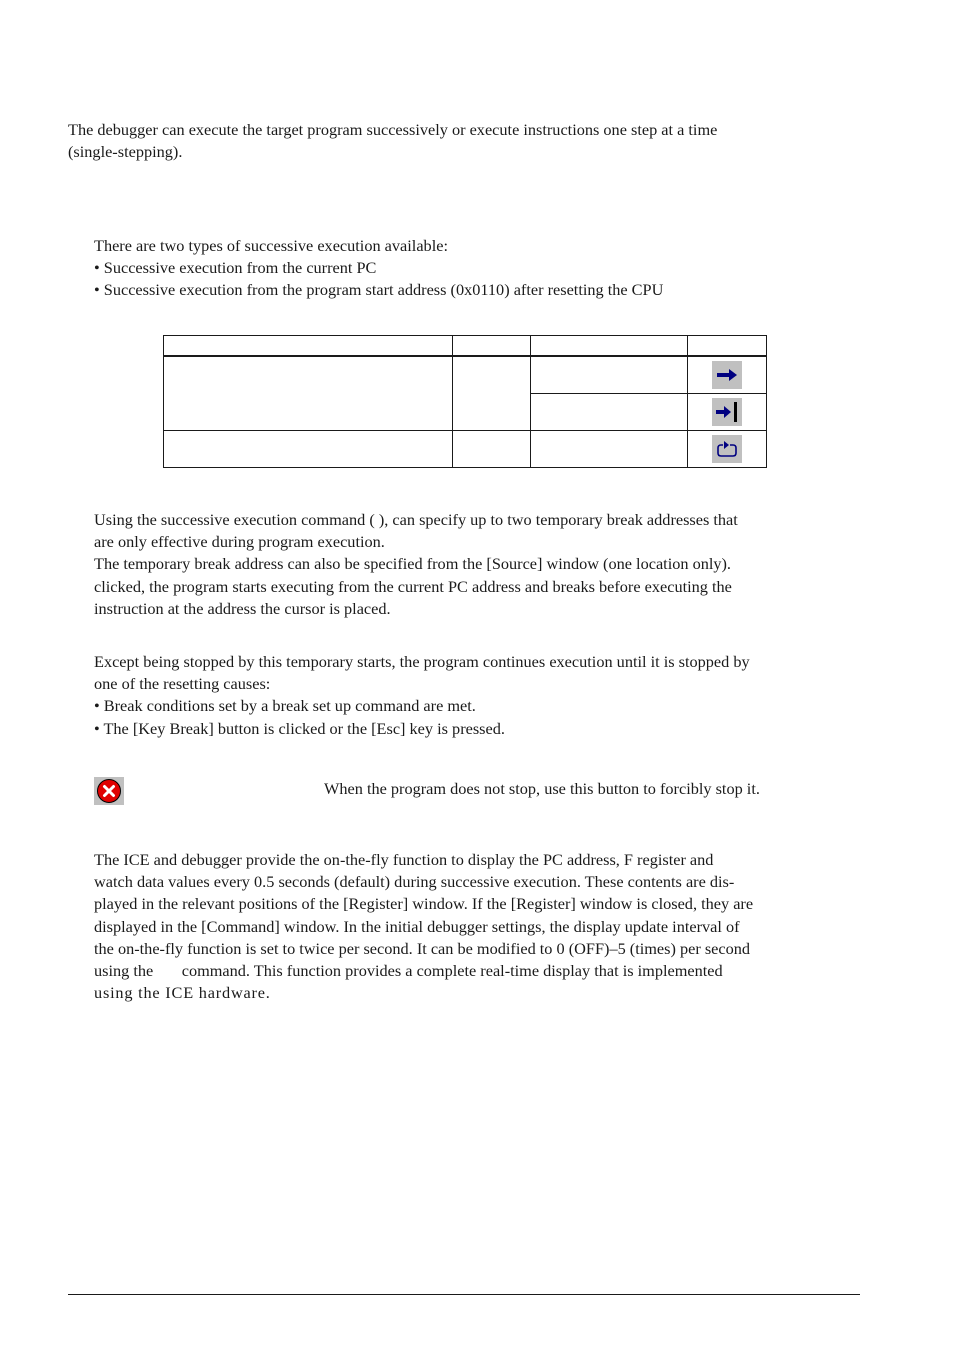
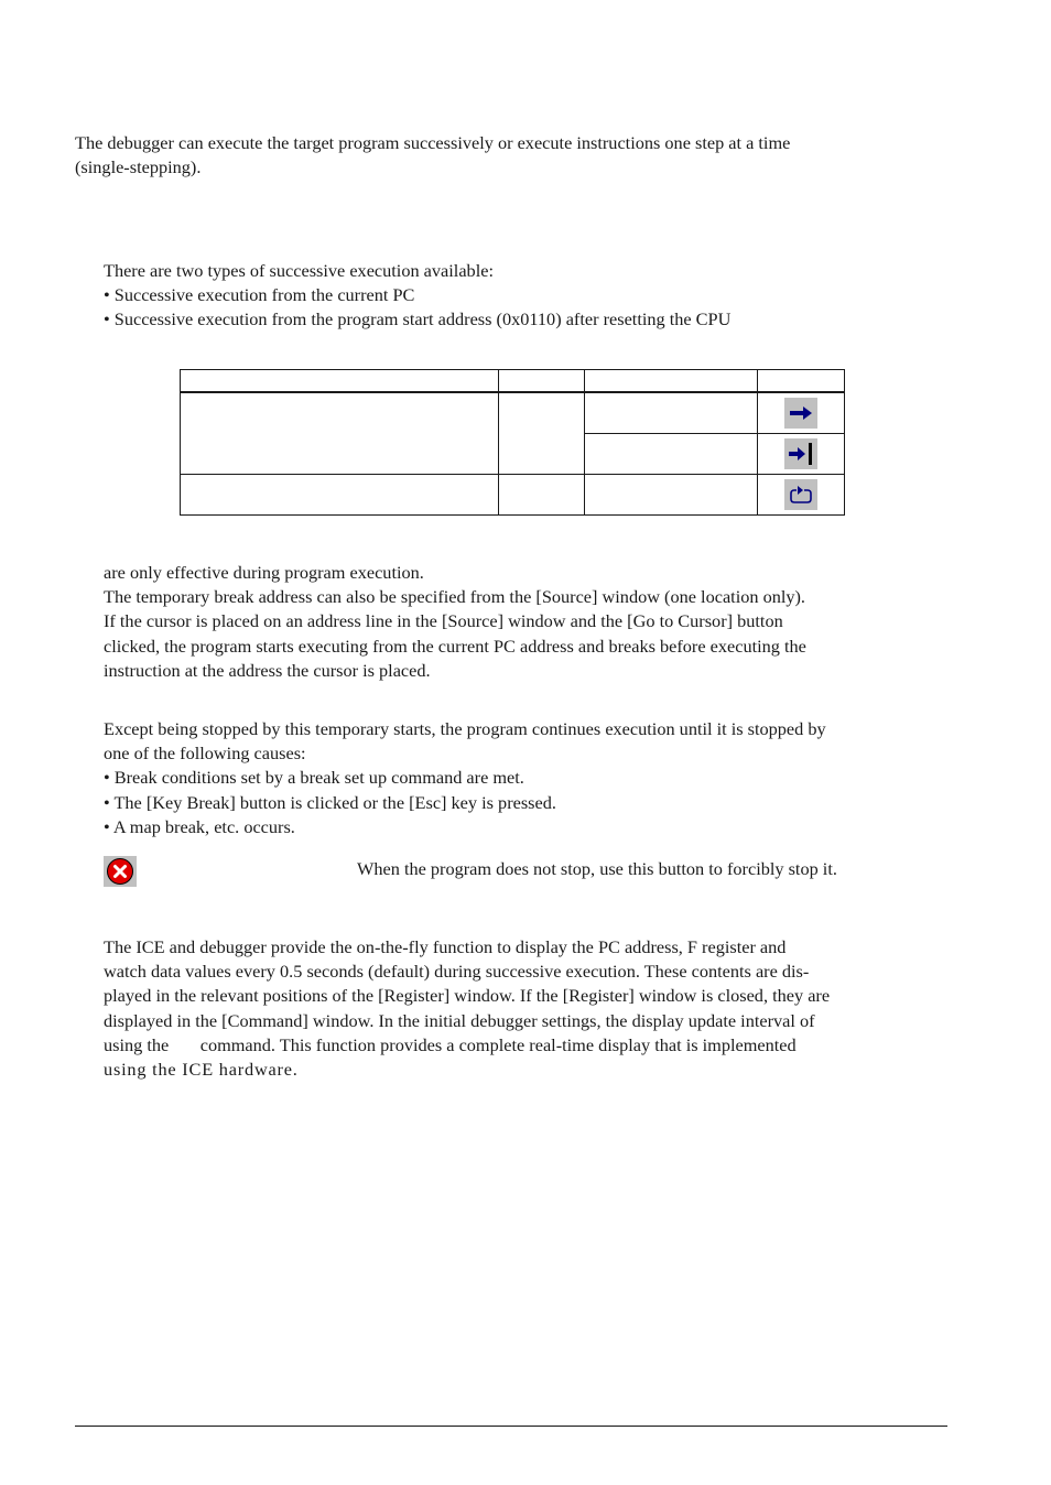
  The debugger can execute the target program successively or execute instructions one step at a time
  (single-stepping).
  There are two types of successive execution available:
  • Successive execution from the current PC
  • Successive execution from the program start address (0x0110) after resetting the CPU
- Using the successive execution command ( ), can specify up to two temporary break addresses that
  are only effective during program execution.
  The temporary break address can also be specified from the [Source] window (one location only).
+ If the cursor is placed on an address line in the [Source] window and the [Go to Cursor] button
  clicked, the program starts executing from the current PC address and breaks before executing the
  instruction at the address the cursor is placed.
  Except being stopped by this temporary starts, the program continues execution until it is stopped by
- one of the resetting causes:
+ one of the following causes:
  • Break conditions set by a break set up command are met.
  • The [Key Break] button is clicked or the [Esc] key is pressed.
+ • A map break, etc. occurs.
  When the program does not stop, use this button to forcibly stop it.
  The ICE and debugger provide the on-the-fly function to display the PC address, F register and
  watch data values every 0.5 seconds (default) during successive execution. These contents are dis-
  played in the relevant positions of the [Register] window. If the [Register] window is closed, they are
  displayed in the [Command] window. In the initial debugger settings, the display update interval of
- the on-the-fly function is set to twice per second. It can be modified to 0 (OFF)–5 (times) per second
  using the command. This function provides a complete real-time display that is implemented
  using the ICE hardware.
